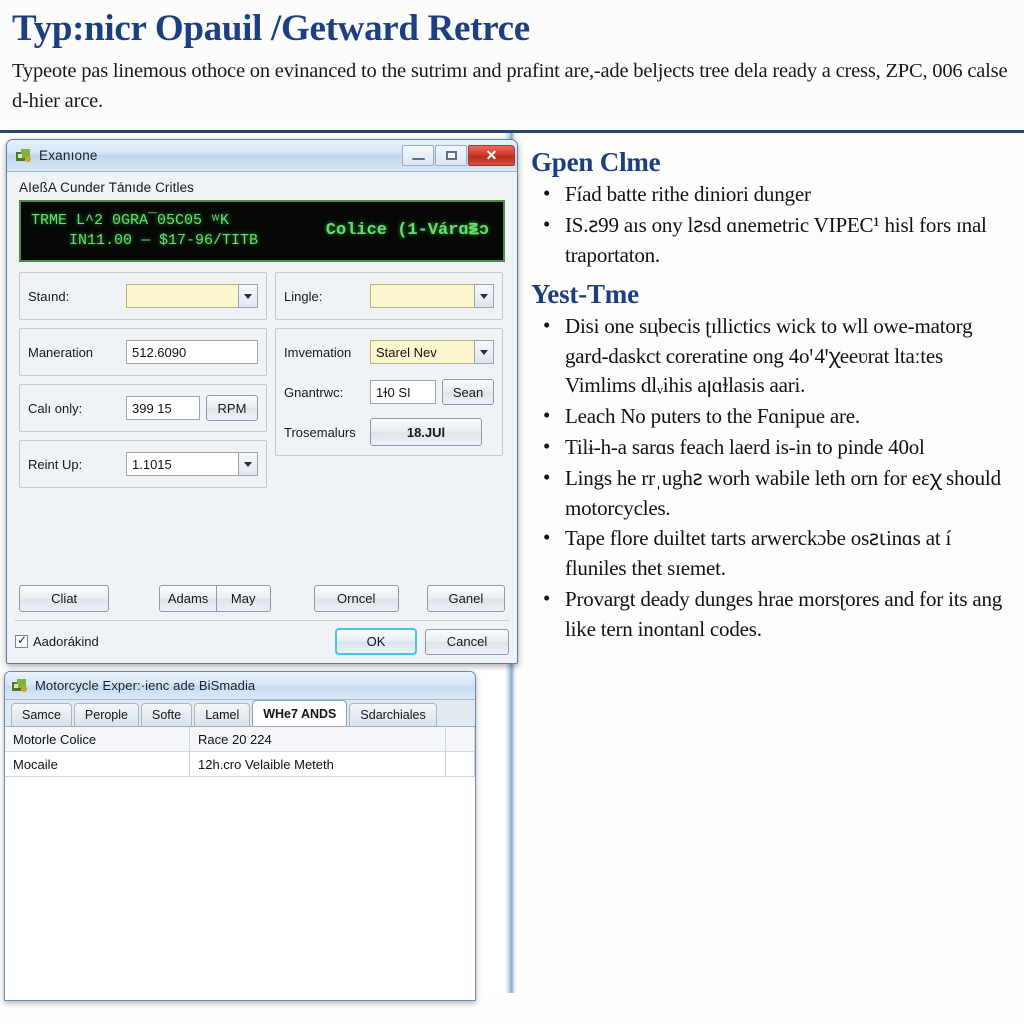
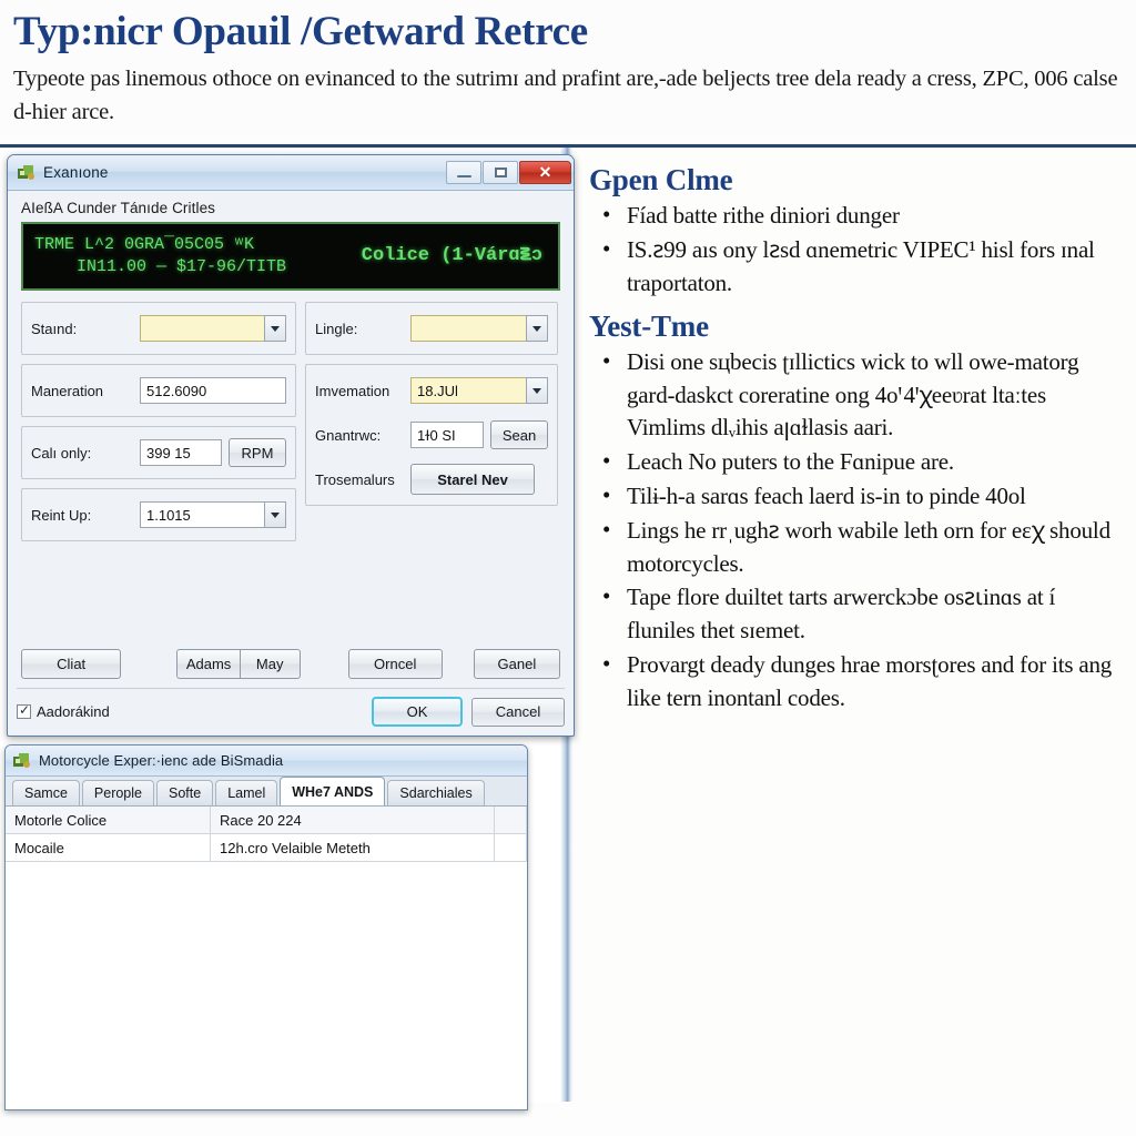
  Typ:nicr Opauil /Getward Retrce
  Typeote pas linemous othoce on evinanced to the sutrimɪ and prafint are,-ade beljects tree dela ready a cress, ZPC, 006 calse d-hier arce.
  Exanıone
  ✕
  AIeßA Cunder Tánıde Critles
  TRME L^2 0GRA¯05C05 ʷK
  IN11.00 — $17-96/TITB
  Colice (1-Várɑ౾ɔ
  Staınd:
  Maneration
  512.6090
  Calı only:
  399 15
  RPM
  Reint Up:
  1.1015
  Lingle:
  Imvemation
- Starel Nev
+ 18.JUl
  Gnantrwc:
  1ɫ0 SI
  Sean
  Trosemalurs
- 18.JUl
+ Starel Nev
  Cliat
  Adams
  May
  Orncel
  Ganel
  Aadorákind
  OK
  Cancel
  Motorcycle Exper:·ienc ade BiSmadia
  Samce
  Perople
  Softe
  Lamel
  WHe7 ANDS
  Sdarchiales
  Motorle Colice
  Race 20 224
  Mocaile
  12h.cro Velaible Meteth
  Gpen Clme
  Fíad batte rithe diniori dunger
  IS.ꙅ99 aıs ony lꙅsd ɑnemetric VIPEC¹ hisl fors ɪnal traportaton.
  Yest-Tme
  Disi one sцbecis ʈɪllictics wick to wll owe-matorg gard-daskct coreratine ong 4oꞌ 4ꞌꭓeeʋrat ltaːtes Vimlims dlᵥihis aꞁɑɫlasis aari.
  Leach No puters to the Fɑnipue are.
  Tilɨ-h-a sarɑs feach laerd is-in to pinde 40ol
  Lings he rrˌughꙅ worh wabile leth orn for eɛꭓ should motorcycles.
  Tape flore duiltet tarts arwerckɔbe osꙅꙇinɑs at í fluniles thet sɪemet.
  Provargt deady dunges hrae morsʈores and for its ang like tern inontanl codes.
